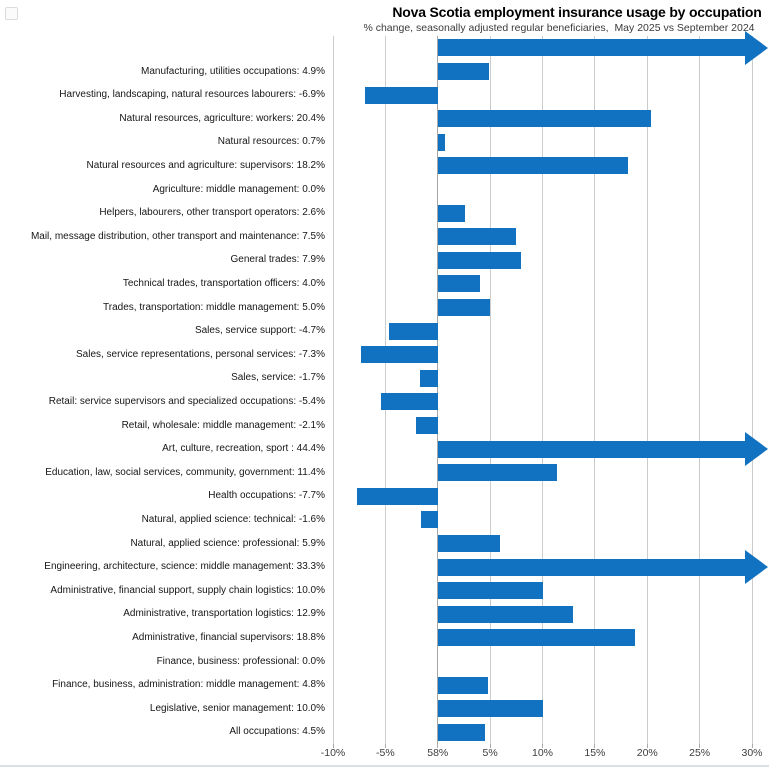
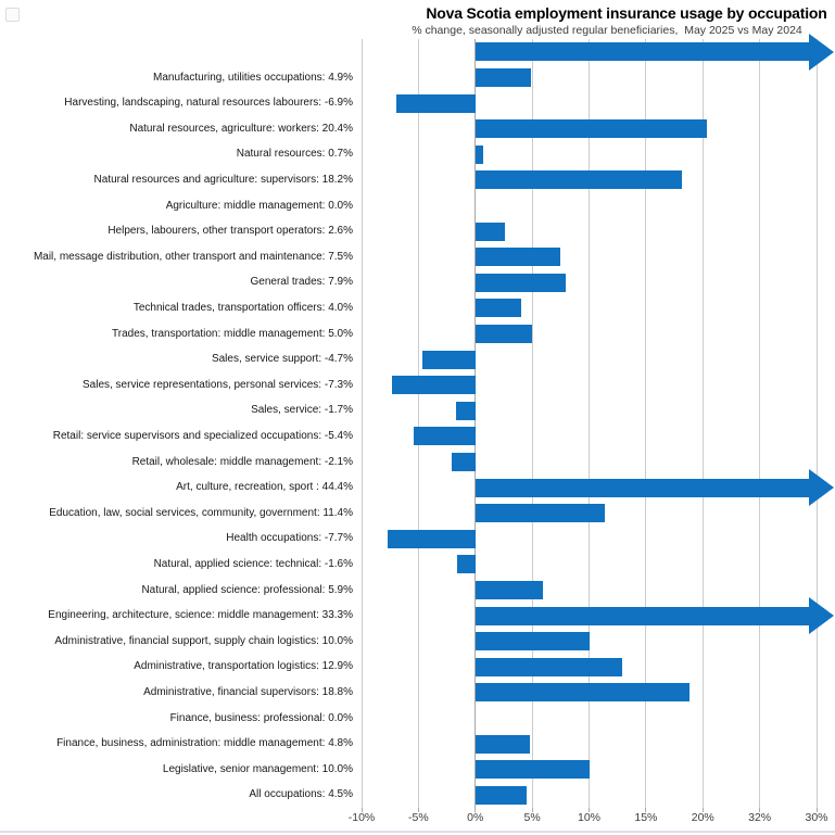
  Nova Scotia employment insurance usage by occupation
- % change, seasonally adjusted regular beneficiaries, May 2025 vs September 2024
+ % change, seasonally adjusted regular beneficiaries, May 2025 vs May 2024
  Manufacturing, utilities occupations: 4.9%
  Harvesting, landscaping, natural resources labourers: -6.9%
  Natural resources, agriculture: workers: 20.4%
  Natural resources: 0.7%
  Natural resources and agriculture: supervisors: 18.2%
  Agriculture: middle management: 0.0%
  Helpers, labourers, other transport operators: 2.6%
  Mail, message distribution, other transport and maintenance: 7.5%
  General trades: 7.9%
  Technical trades, transportation officers: 4.0%
  Trades, transportation: middle management: 5.0%
  Sales, service support: -4.7%
  Sales, service representations, personal services: -7.3%
  Sales, service: -1.7%
  Retail: service supervisors and specialized occupations: -5.4%
  Retail, wholesale: middle management: -2.1%
  Art, culture, recreation, sport : 44.4%
  Education, law, social services, community, government: 11.4%
  Health occupations: -7.7%
  Natural, applied science: technical: -1.6%
  Natural, applied science: professional: 5.9%
  Engineering, architecture, science: middle management: 33.3%
  Administrative, financial support, supply chain logistics: 10.0%
  Administrative, transportation logistics: 12.9%
  Administrative, financial supervisors: 18.8%
  Finance, business: professional: 0.0%
  Finance, business, administration: middle management: 4.8%
  Legislative, senior management: 10.0%
  All occupations: 4.5%
  -10%
  -5%
- 58%
+ 0%
  5%
  10%
  15%
  20%
- 25%
+ 32%
  30%
